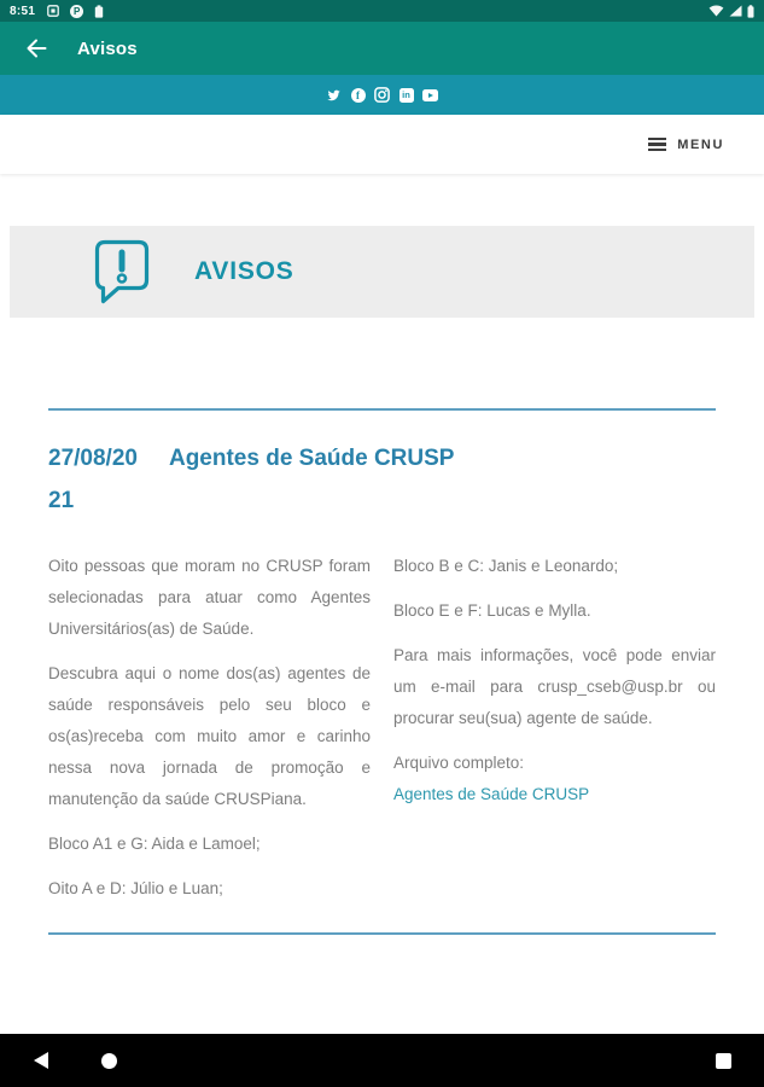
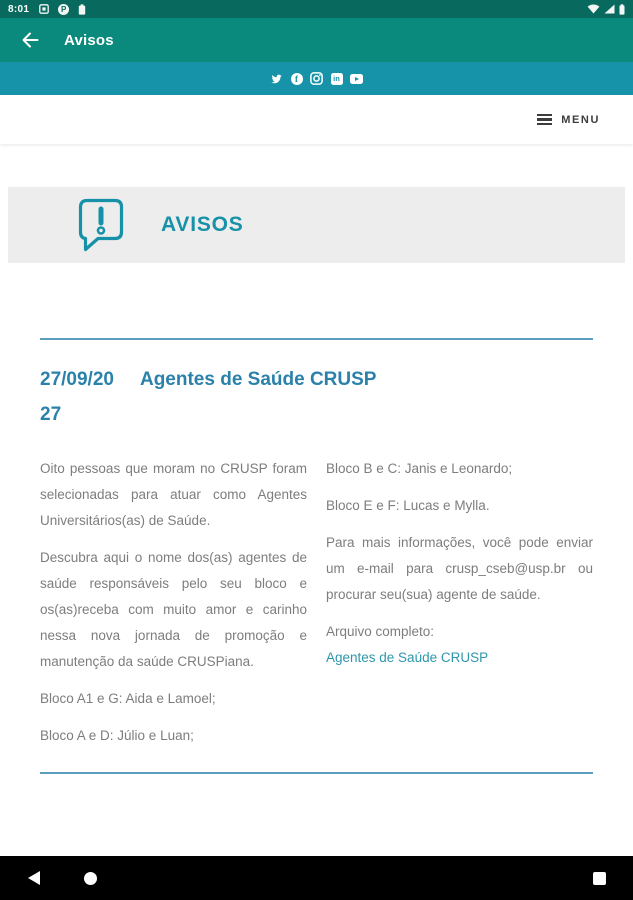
- 8:51
+ 8:01
  P
  Avisos
  f
  in
  MENU
  AVISOS
- 27/08/20 Agentes de Saúde CRUSP
+ 27/09/20 Agentes de Saúde CRUSP
- 21
+ 27
  Oito pessoas que moram no CRUSP foram selecionadas para atuar como Agentes Universitários(as) de Saúde.
  Descubra aqui o nome dos(as) agentes de saúde responsáveis pelo seu bloco e os(as)receba com muito amor e carinho nessa nova jornada de promoção e manutenção da saúde CRUSPiana.
  Bloco A1 e G: Aida e Lamoel;
- Oito A e D: Júlio e Luan;
+ Bloco A e D: Júlio e Luan;
  Bloco B e C: Janis e Leonardo;
  Bloco E e F: Lucas e Mylla.
  Para mais informações, você pode enviar um e-mail para crusp_cseb@usp.br ou procurar seu(sua) agente de saúde.
  Arquivo completo:
  Agentes de Saúde CRUSP
